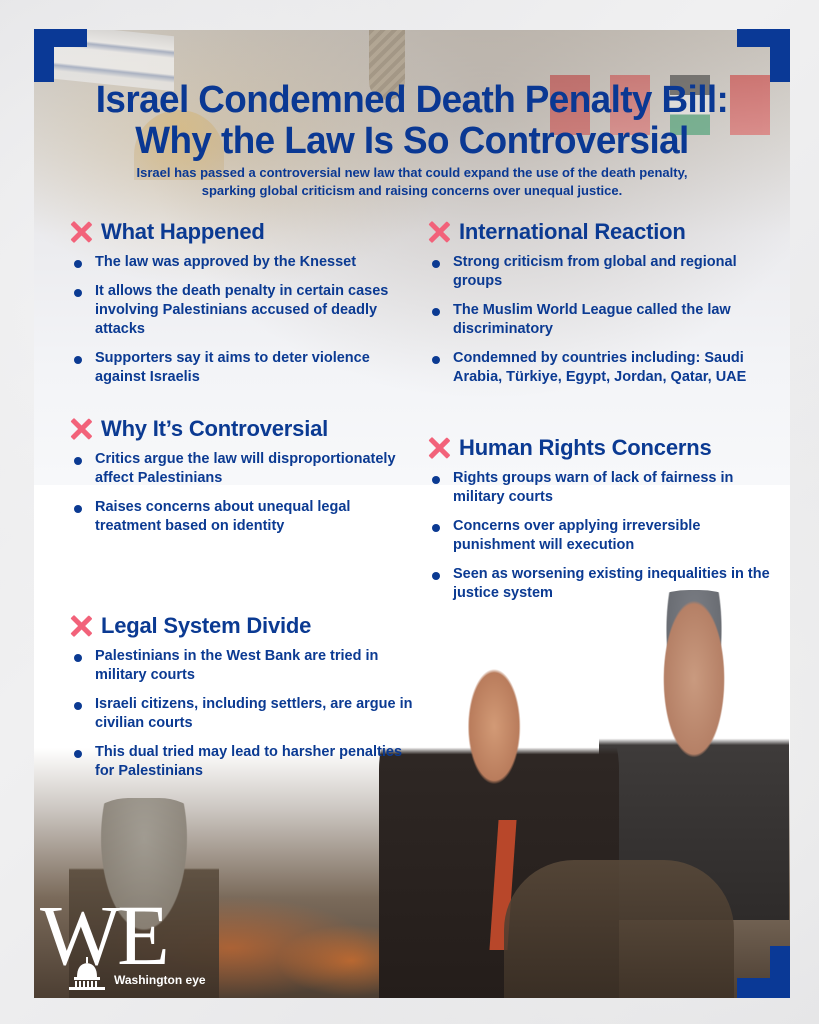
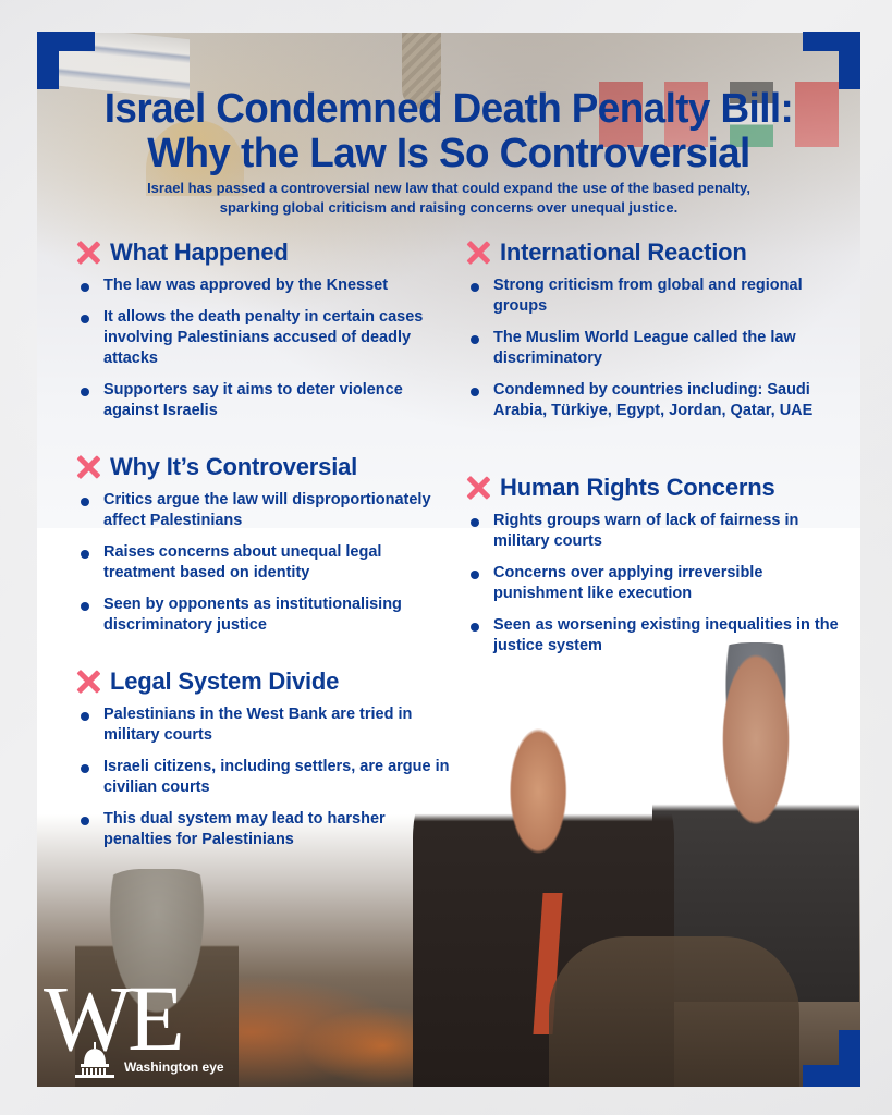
  Israel Condemned Death Penalty Bill:
  Why the Law Is So Controversial
- Israel has passed a controversial new law that could expand the use of the death penalty,
+ Israel has passed a controversial new law that could expand the use of the based penalty,
  sparking global criticism and raising concerns over unequal justice.
  What Happened
  The law was approved by the Knesset
  It allows the death penalty in certain cases involving Palestinians accused of deadly attacks
  Supporters say it aims to deter violence against Israelis
  Why It’s Controversial
  Critics argue the law will disproportionately affect Palestinians
  Raises concerns about unequal legal treatment based on identity
+ Seen by opponents as institutionalising discriminatory justice
  Legal System Divide
  Palestinians in the West Bank are tried in military courts
  Israeli citizens, including settlers, are argue in civilian courts
- This dual tried may lead to harsher penalties for Palestinians
+ This dual system may lead to harsher penalties for Palestinians
  International Reaction
  Strong criticism from global and regional groups
  The Muslim World League called the law discriminatory
  Condemned by countries including: Saudi Arabia, Türkiye, Egypt, Jordan, Qatar, UAE
  Human Rights Concerns
  Rights groups warn of lack of fairness in military courts
- Concerns over applying irreversible punishment will execution
+ Concerns over applying irreversible punishment like execution
  Seen as worsening existing inequalities in the justice system
  WE
  Washington eye
